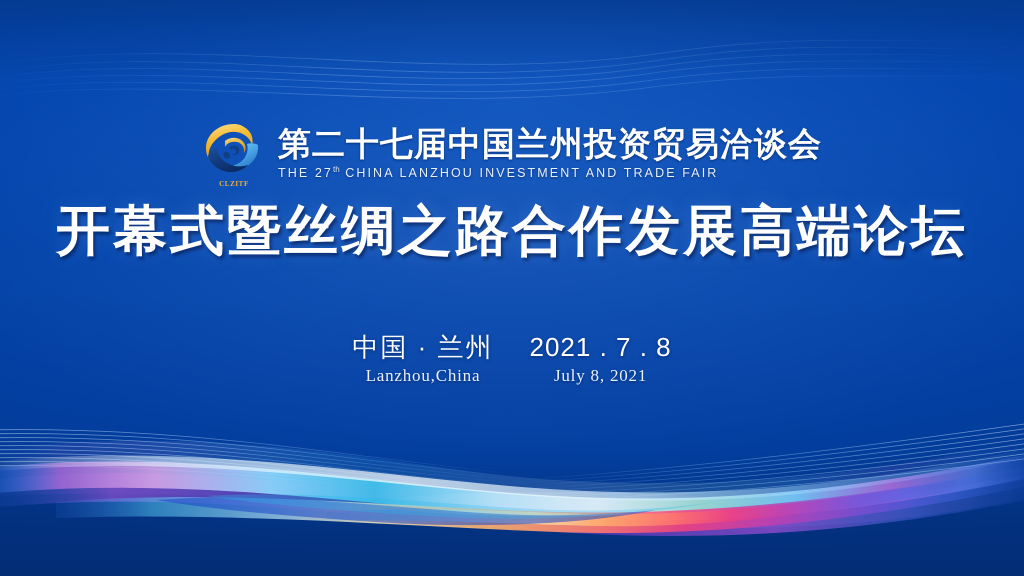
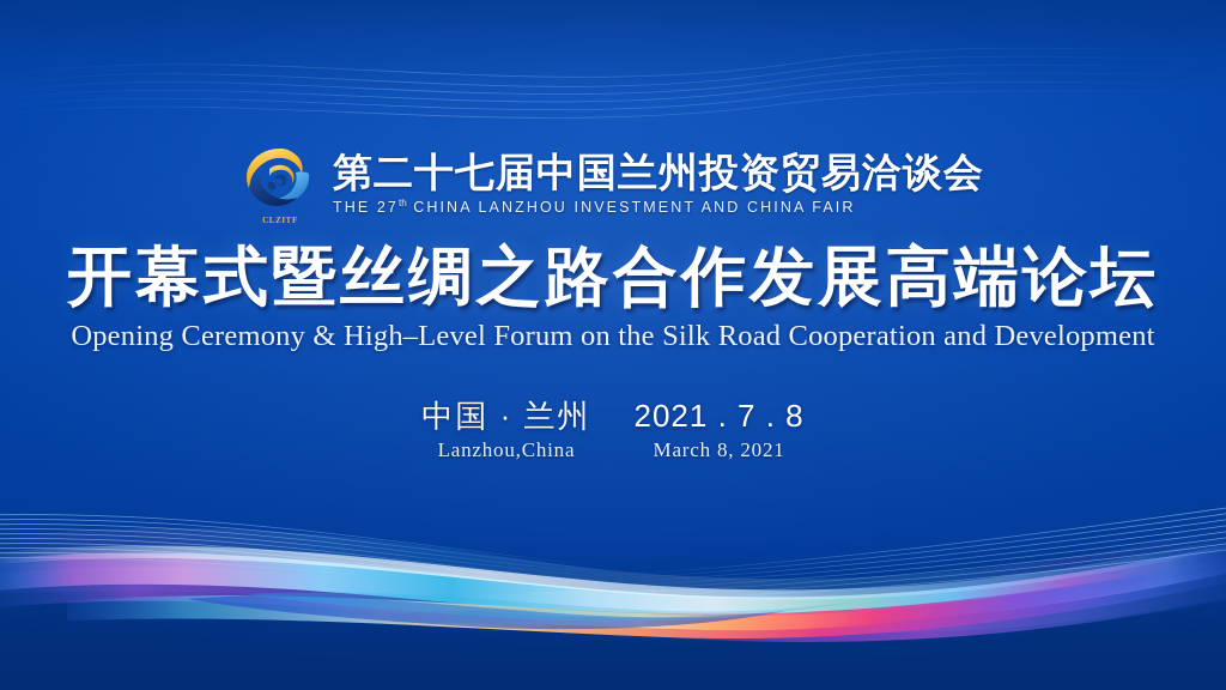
  CLZITF
  第二十七届中国兰州投资贸易洽谈会
- THE 27th CHINA LANZHOU INVESTMENT AND TRADE FAIR
+ THE 27th CHINA LANZHOU INVESTMENT AND CHINA FAIR
  开幕式暨丝绸之路合作发展高端论坛
+ Opening Ceremony & High–Level Forum on the Silk Road Cooperation and Development
  中国 · 兰州
  Lanzhou,China
  2021 . 7 . 8
- July 8, 2021
+ March 8, 2021
